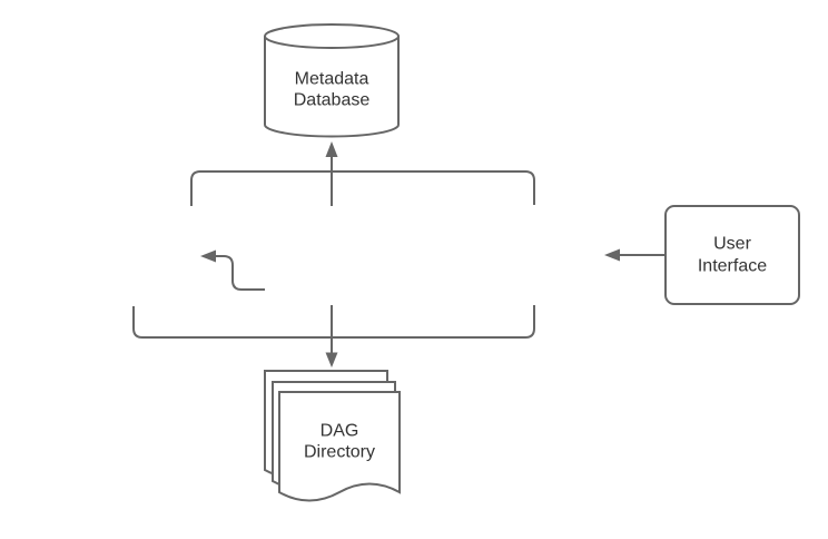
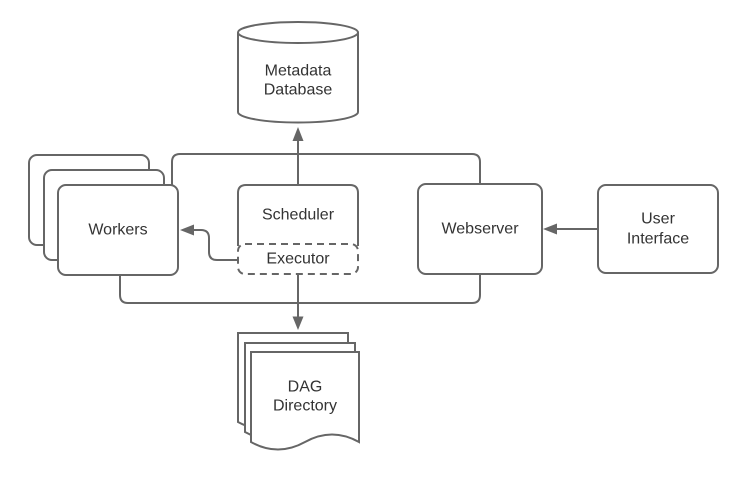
  Metadata
  Database
+ Workers
+ Scheduler
+ Executor
+ Webserver
  User
  Interface
  DAG
  Directory
